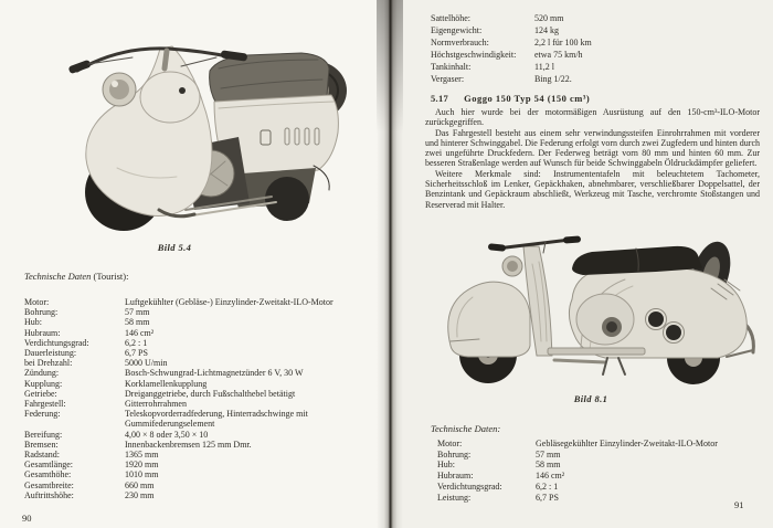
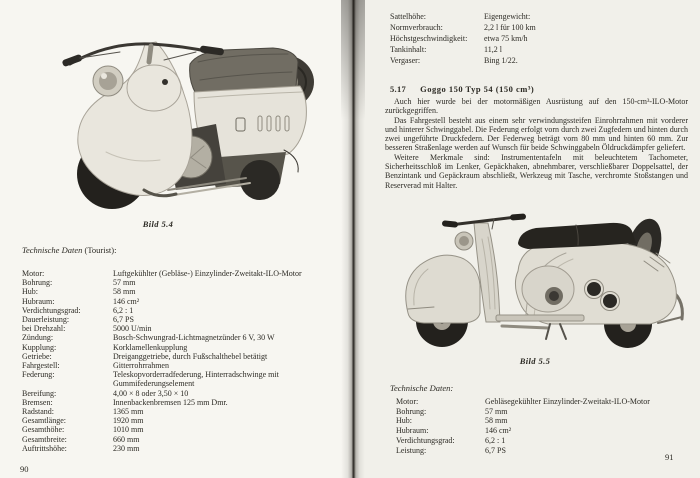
  Bild 5.4
  Technische Daten (Tourist):
  Motor:
  Luftgekühlter (Gebläse-) Einzylinder-Zweitakt-ILO-Motor
  Bohrung:
  57 mm
  Hub:
  58 mm
  Hubraum:
  146 cm²
  Verdichtungsgrad:
  6,2 : 1
  Dauerleistung:
  6,7 PS
  bei Drehzahl:
  5000 U/min
  Zündung:
  Bosch-Schwungrad-Lichtmagnetzünder 6 V, 30 W
  Kupplung:
  Korklamellenkupplung
  Getriebe:
  Dreiganggetriebe, durch Fußschalthebel betätigt
  Fahrgestell:
  Gitterrohrrahmen
  Federung:
  Teleskopvorderradfederung, Hinterradschwinge mit Gummifederungselement
  Bereifung:
  4,00 × 8 oder 3,50 × 10
  Bremsen:
  Innenbackenbremsen 125 mm Dmr.
  Radstand:
  1365 mm
  Gesamtlänge:
  1920 mm
  Gesamthöhe:
  1010 mm
  Gesamtbreite:
  660 mm
  Auftrittshöhe:
  230 mm
  90
  Sattelhöhe:
- 520 mm
  Eigengewicht:
- 124 kg
  Normverbrauch:
  2,2 l für 100 km
  Höchstgeschwindigkeit:
  etwa 75 km/h
  Tankinhalt:
  11,2 l
  Vergaser:
  Bing 1/22.
  5.17 Goggo 150 Typ 54 (150 cm³)
  Auch hier wurde bei der motormäßigen Ausrüstung auf den 150-cm³-ILO-Motor zurückgegriffen.
  Das Fahrgestell besteht aus einem sehr verwindungssteifen Einrohrrahmen mit vorderer und hinterer Schwinggabel. Die Federung erfolgt vorn durch zwei Zugfedern und hinten durch zwei ungeführte Druckfedern. Der Federweg beträgt vorn 80 mm und hinten 60 mm. Zur besseren Straßenlage werden auf Wunsch für beide Schwinggabeln Öldruckdämpfer geliefert.
  Weitere Merkmale sind: Instrumententafeln mit beleuchtetem Tachometer, Sicherheitsschloß im Lenker, Gepäckhaken, abnehmbarer, verschließbarer Doppelsattel, der Benzintank und Gepäckraum abschließt, Werkzeug mit Tasche, verchromte Stoßstangen und Reserverad mit Halter.
- Bild 8.1
+ Bild 5.5
  Technische Daten:
  Motor:
  Gebläsegekühlter Einzylinder-Zweitakt-ILO-Motor
  Bohrung:
  57 mm
  Hub:
  58 mm
  Hubraum:
  146 cm²
  Verdichtungsgrad:
  6,2 : 1
  Leistung:
  6,7 PS
  91
